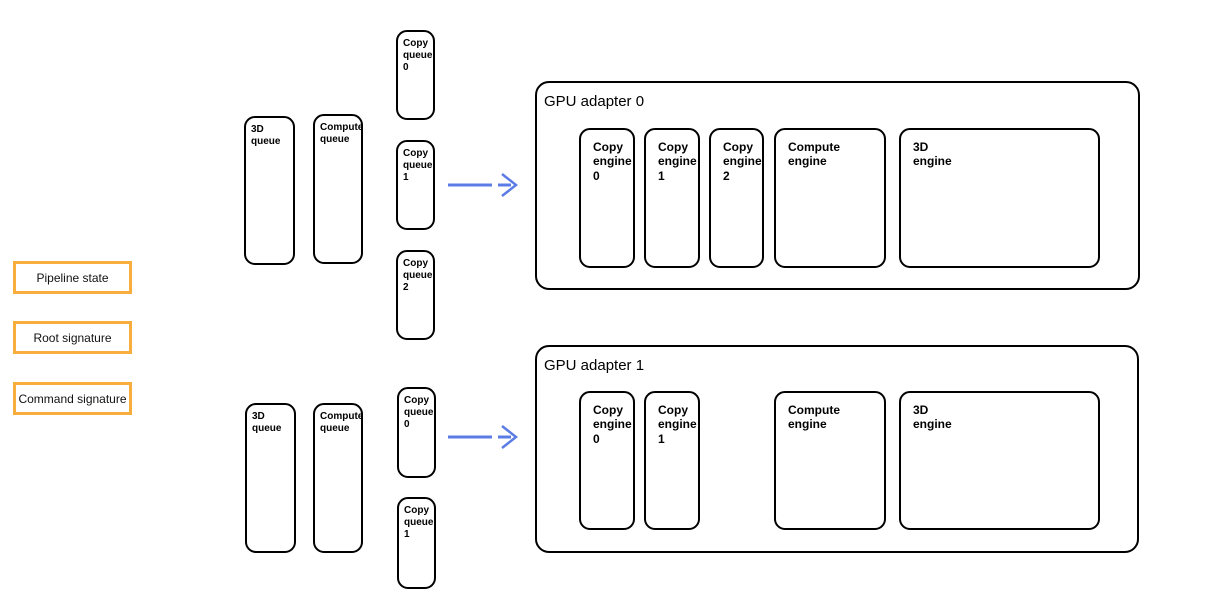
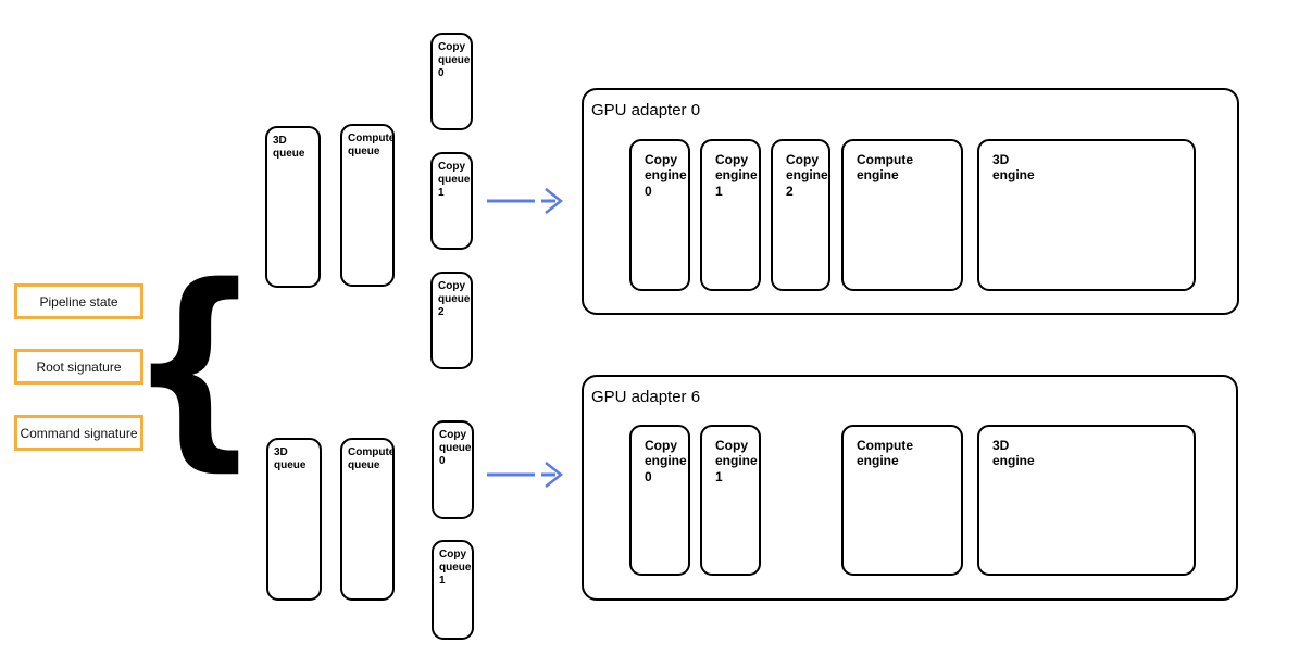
  Pipeline state
  Root signature
  Command signature
+ {
  3D
  queue
  Compute
  queue
  Copy
  queue
  0
  Copy
  queue
  1
  Copy
  queue
  2
  3D
  queue
  Compute
  queue
  Copy
  queue
  0
  Copy
  queue
  1
  GPU adapter 0
  Copy
  engine
  0
  Copy
  engine
  1
  Copy
  engine
  2
  Compute
  engine
  3D
  engine
- GPU adapter 1
+ GPU adapter 6
  Copy
  engine
  0
  Copy
  engine
  1
  Compute
  engine
  3D
  engine
